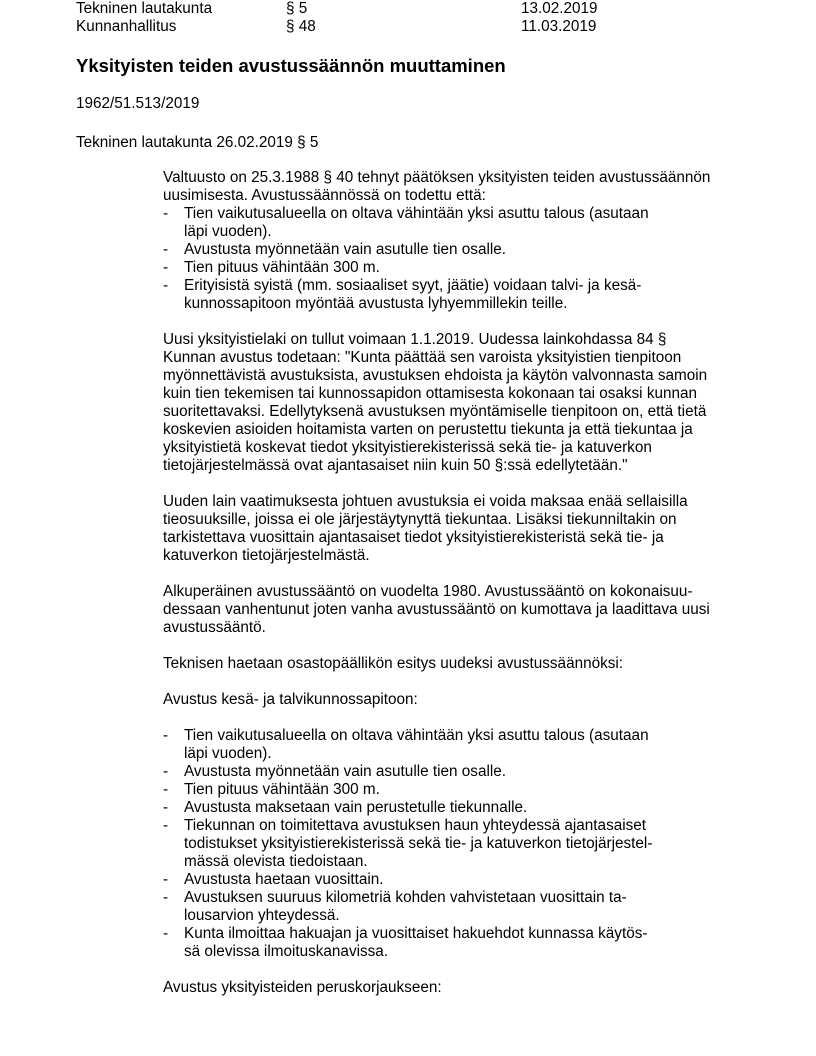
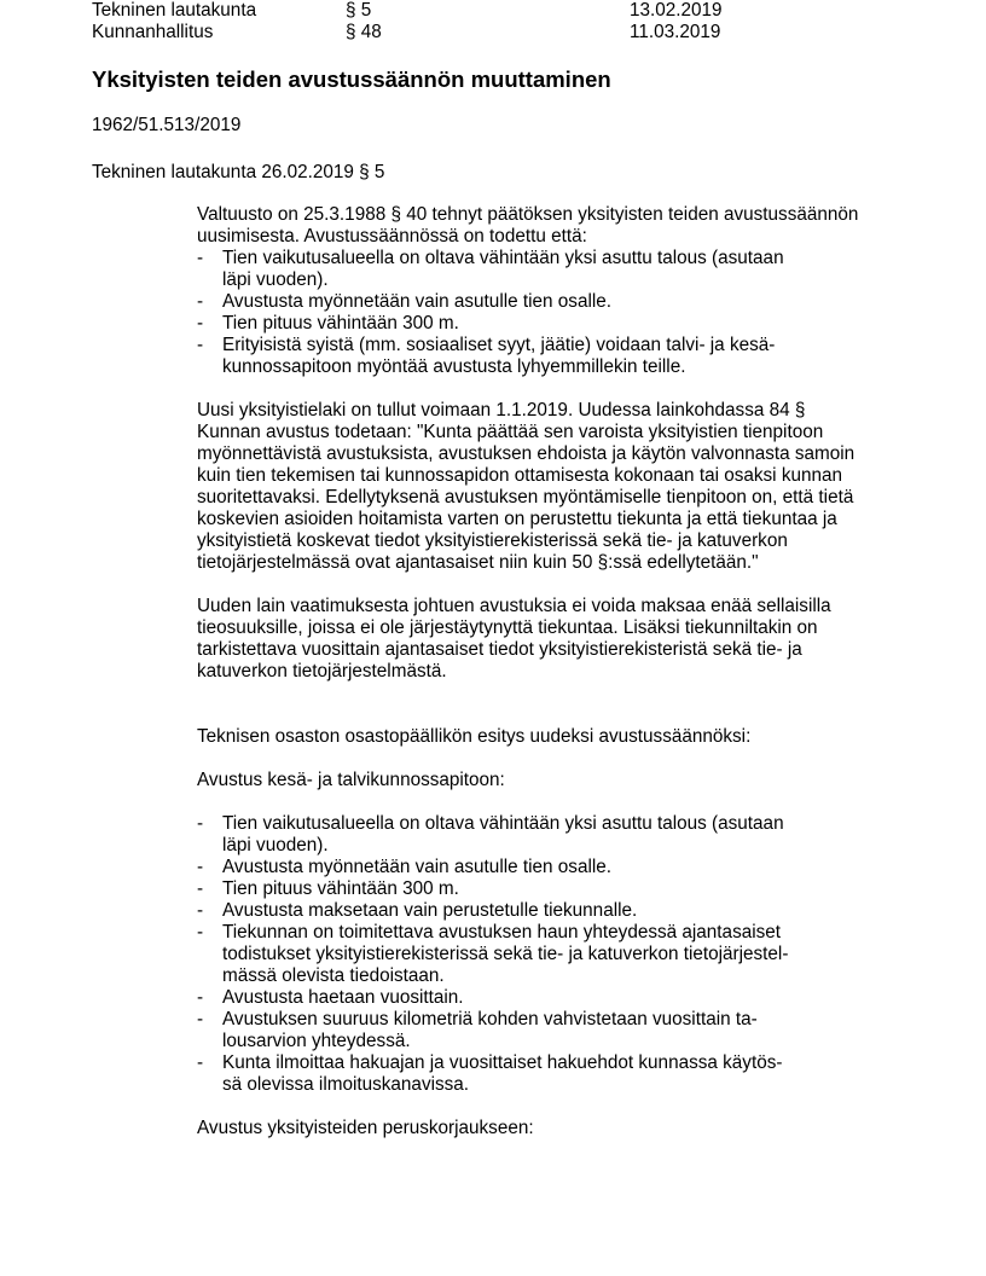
  Tekninen lautakunta
  § 5
  13.02.2019
  Kunnanhallitus
  § 48
  11.03.2019
  Yksityisten teiden avustussäännön muuttaminen
  1962/51.513/2019
  Tekninen lautakunta 26.02.2019 § 5
  Valtuusto on 25.3.1988 § 40 tehnyt päätöksen yksityisten teiden avustussäännön
  uusimisesta. Avustussäännössä on todettu että:
  -
  Tien vaikutusalueella on oltava vähintään yksi asuttu talous (asutaan
  läpi vuoden).
  -
  Avustusta myönnetään vain asutulle tien osalle.
  -
  Tien pituus vähintään 300 m.
  -
  Erityisistä syistä (mm. sosiaaliset syyt, jäätie) voidaan talvi- ja kesä-
  kunnossapitoon myöntää avustusta lyhyemmillekin teille.
  Uusi yksityistielaki on tullut voimaan 1.1.2019. Uudessa lainkohdassa 84 §
  Kunnan avustus todetaan: "Kunta päättää sen varoista yksityistien tienpitoon
  myönnettävistä avustuksista, avustuksen ehdoista ja käytön valvonnasta samoin
  kuin tien tekemisen tai kunnossapidon ottamisesta kokonaan tai osaksi kunnan
  suoritettavaksi. Edellytyksenä avustuksen myöntämiselle tienpitoon on, että tietä
  koskevien asioiden hoitamista varten on perustettu tiekunta ja että tiekuntaa ja
  yksityistietä koskevat tiedot yksityistierekisterissä sekä tie- ja katuverkon
  tietojärjestelmässä ovat ajantasaiset niin kuin 50 §:ssä edellytetään."
  Uuden lain vaatimuksesta johtuen avustuksia ei voida maksaa enää sellaisilla
  tieosuuksille, joissa ei ole järjestäytynyttä tiekuntaa. Lisäksi tiekunniltakin on
  tarkistettava vuosittain ajantasaiset tiedot yksityistierekisteristä sekä tie- ja
  katuverkon tietojärjestelmästä.
- Alkuperäinen avustussääntö on vuodelta 1980. Avustussääntö on kokonaisuu-
- dessaan vanhentunut joten vanha avustussääntö on kumottava ja laadittava uusi
- avustussääntö.
- Teknisen haetaan osastopäällikön esitys uudeksi avustussäännöksi:
+ Teknisen osaston osastopäällikön esitys uudeksi avustussäännöksi:
  Avustus kesä- ja talvikunnossapitoon:
  -
  Tien vaikutusalueella on oltava vähintään yksi asuttu talous (asutaan
  läpi vuoden).
  -
  Avustusta myönnetään vain asutulle tien osalle.
  -
  Tien pituus vähintään 300 m.
  -
  Avustusta maksetaan vain perustetulle tiekunnalle.
  -
  Tiekunnan on toimitettava avustuksen haun yhteydessä ajantasaiset
  todistukset yksityistierekisterissä sekä tie- ja katuverkon tietojärjestel-
  mässä olevista tiedoistaan.
  -
  Avustusta haetaan vuosittain.
  -
  Avustuksen suuruus kilometriä kohden vahvistetaan vuosittain ta-
  lousarvion yhteydessä.
  -
  Kunta ilmoittaa hakuajan ja vuosittaiset hakuehdot kunnassa käytös-
  sä olevissa ilmoituskanavissa.
  Avustus yksityisteiden peruskorjaukseen:
